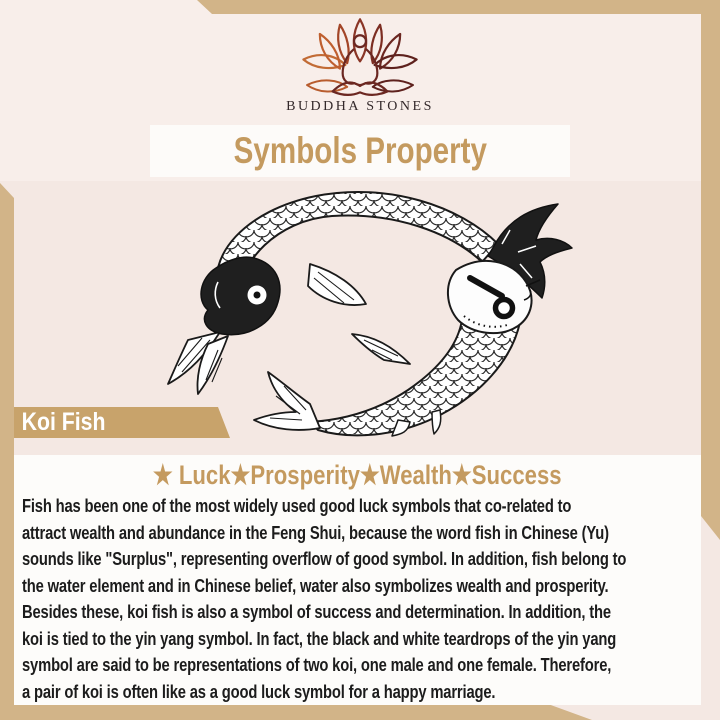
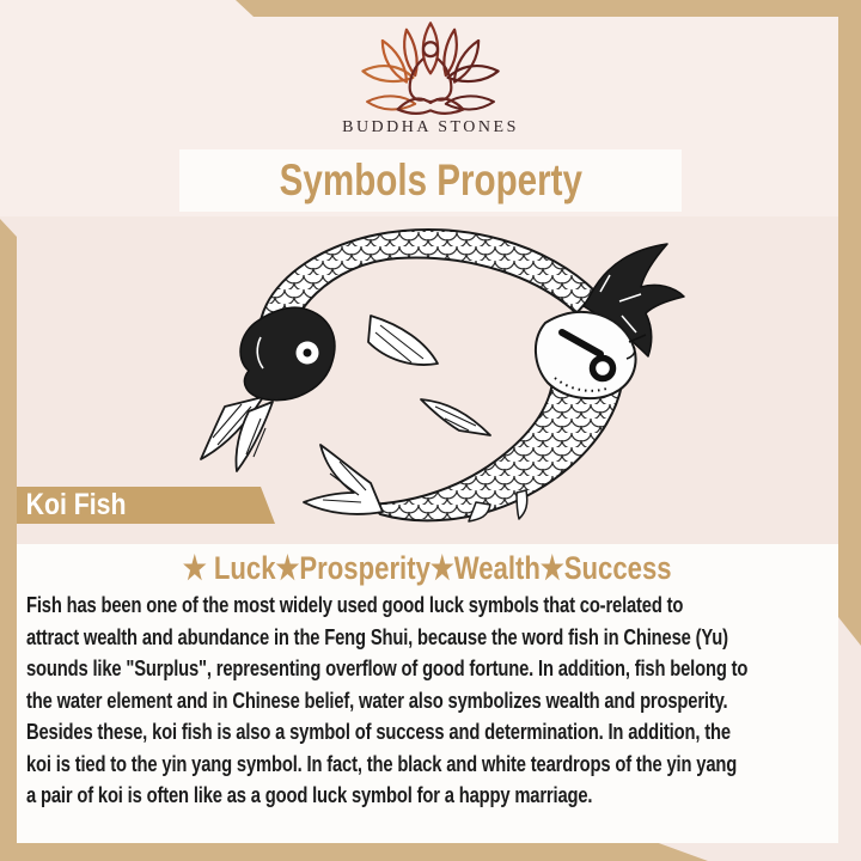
  BUDDHA STONES
  Symbols Property
  Koi Fish
  ★ Luck★Prosperity★Wealth★Success
  Fish has been one of the most widely used good luck symbols that co-related to
  attract wealth and abundance in the Feng Shui, because the word fish in Chinese (Yu)
- sounds like "Surplus", representing overflow of good symbol. In addition, fish belong to
+ sounds like "Surplus", representing overflow of good fortune. In addition, fish belong to
  the water element and in Chinese belief, water also symbolizes wealth and prosperity.
  Besides these, koi fish is also a symbol of success and determination. In addition, the
  koi is tied to the yin yang symbol. In fact, the black and white teardrops of the yin yang
- symbol are said to be representations of two koi, one male and one female. Therefore,
  a pair of koi is often like as a good luck symbol for a happy marriage.
